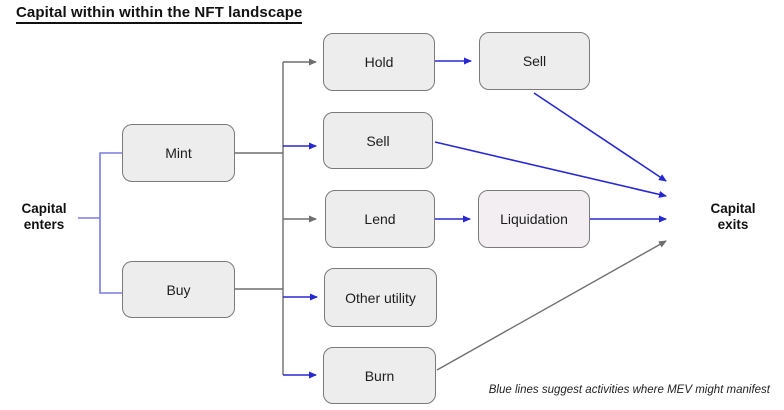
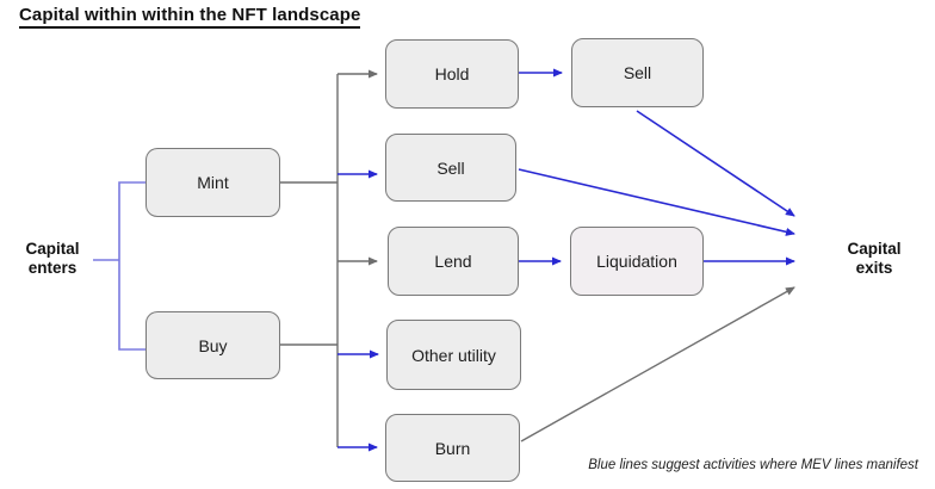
  Capital within within the NFT landscape
  Capital enters
  Mint
  Buy
  Hold
  Sell
  Sell
  Lend
  Liquidation
  Other utility
  Burn
  Capital exits
- Blue lines suggest activities where MEV might manifest
+ Blue lines suggest activities where MEV lines manifest
